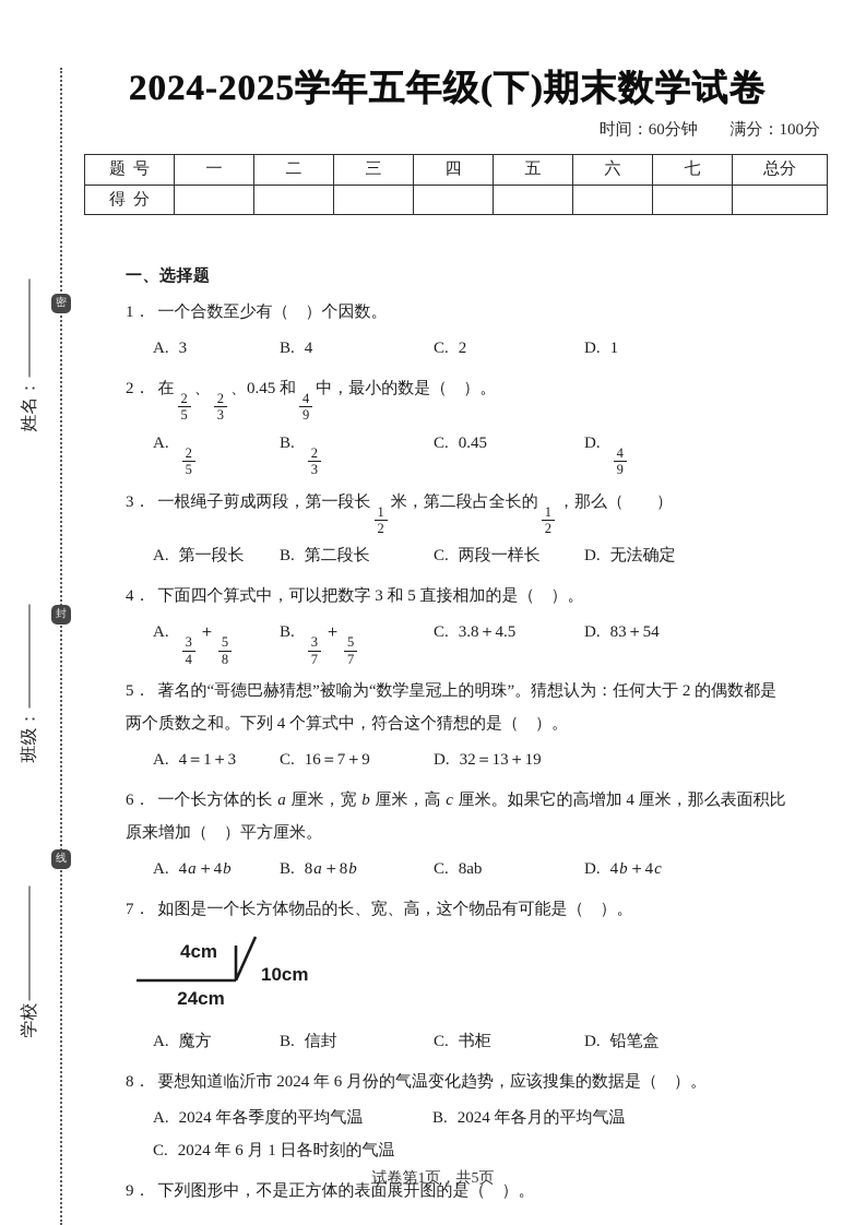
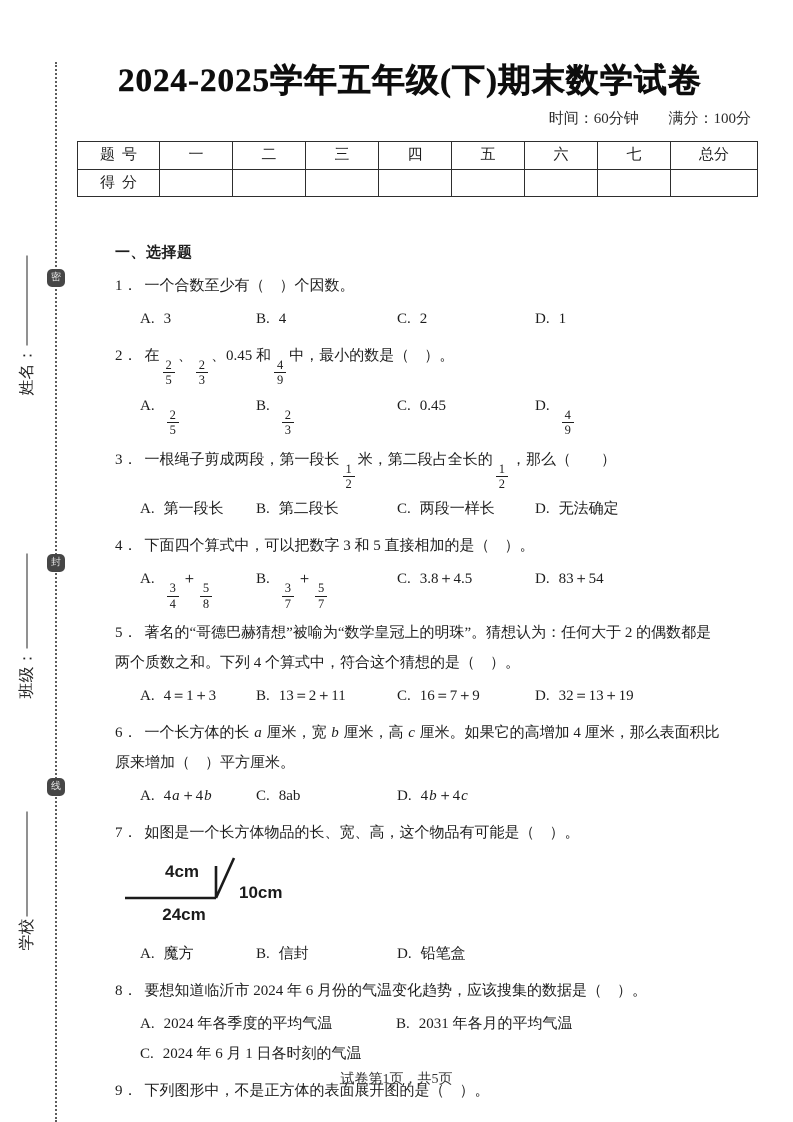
  密
  封
  线
  2024-2025学年五年级(下)期末数学试卷
  时间：60分钟 满分：100分
  题号	一	二	三	四	五	六	七	总分
  得分
  一、选择题
  1． 一个合数至少有（ ）个因数。
  A. 3
  B. 4
  C. 2
  D. 1
  2． 在
  2
  5
  、
  2
  3
  、0.45 和
  4
  9
  中，最小的数是（ ）。
  A.
  2
  5
  B.
  2
  3
  C. 0.45
  D.
  4
  9
  3． 一根绳子剪成两段，第一段长
  1
  2
  米，第二段占全长的
  1
  2
  ，那么（ ）
  A. 第一段长
  B. 第二段长
  C. 两段一样长
  D. 无法确定
  4． 下面四个算式中，可以把数字 3 和 5 直接相加的是（ ）。
  A.
  3
  4
  ＋
  5
  8
  B.
  3
  7
  ＋
  5
  7
  C. 3.8＋4.5
  D. 83＋54
  5． 著名的“哥德巴赫猜想”被喻为“数学皇冠上的明珠”。猜想认为：任何大于 2 的偶数都是
  两个质数之和。下列 4 个算式中，符合这个猜想的是（ ）。
  A. 4＝1＋3
+ B. 13＝2＋11
  C. 16＝7＋9
  D. 32＝13＋19
  6． 一个长方体的长 a 厘米，宽 b 厘米，高 c 厘米。如果它的高增加 4 厘米，那么表面积比
  原来增加（ ）平方厘米。
  A. 4a＋4b
- B. 8a＋8b
  C. 8ab
  D. 4b＋4c
  7． 如图是一个长方体物品的长、宽、高，这个物品有可能是（ ）。
  4cm
  24cm
  10cm
  A. 魔方
  B. 信封
- C. 书柜
  D. 铅笔盒
  8． 要想知道临沂市 2024 年 6 月份的气温变化趋势，应该搜集的数据是（ ）。
  A. 2024 年各季度的平均气温
- B. 2024 年各月的平均气温
+ B. 2031 年各月的平均气温
  C. 2024 年 6 月 1 日各时刻的气温
  9． 下列图形中，不是正方体的表面展开图的是（ ）。
  试卷第1页，共5页
